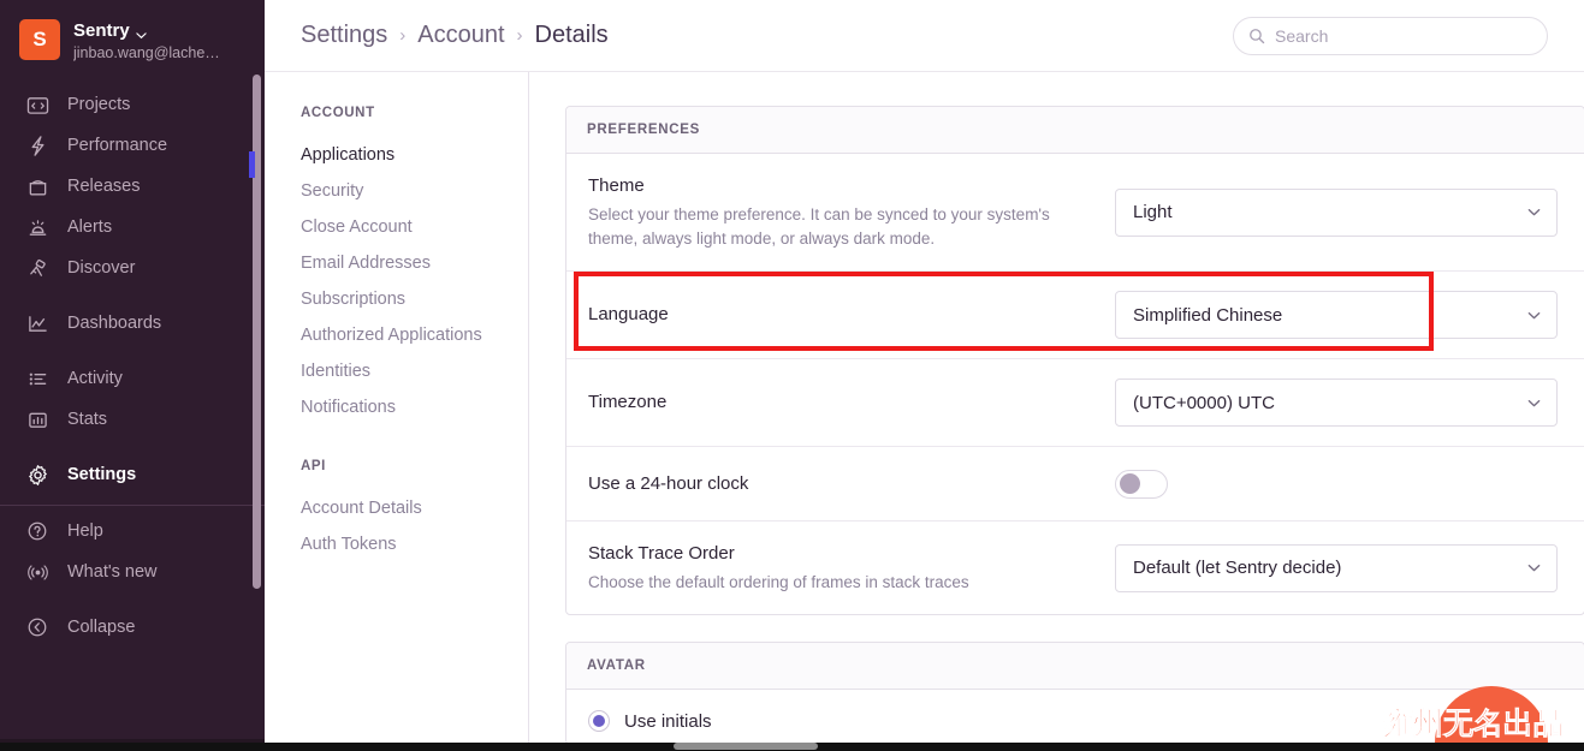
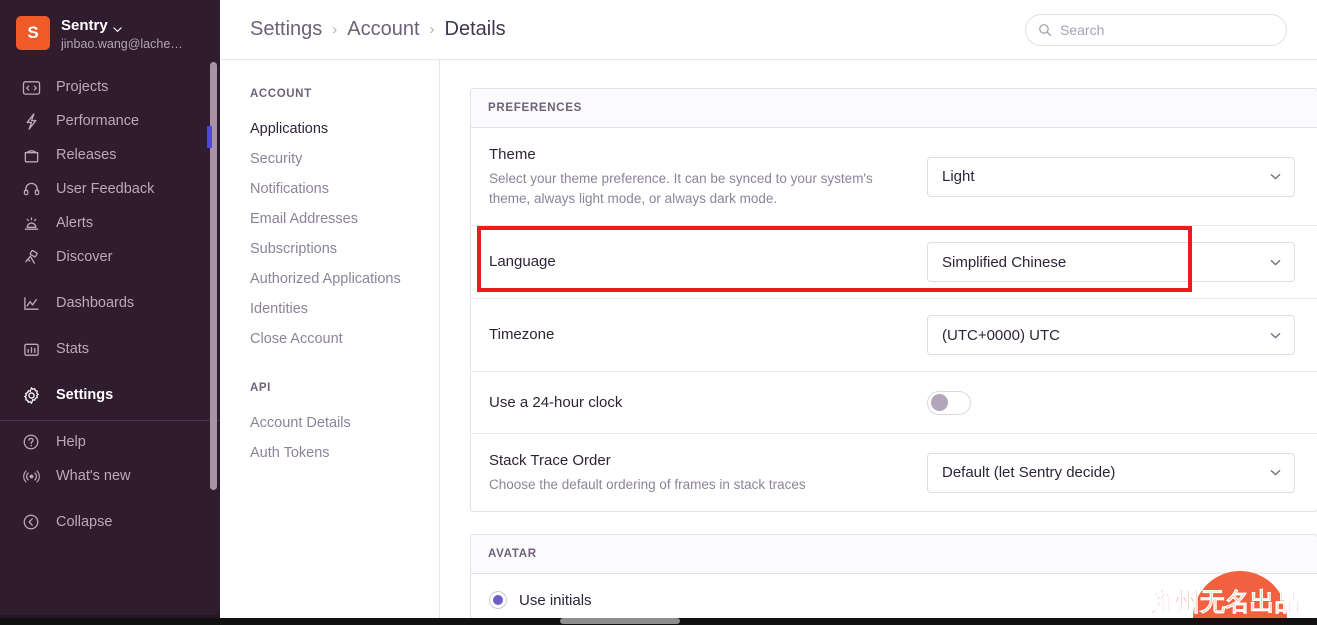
  S
  Sentry
  jinbao.wang@lache…
  Projects
  Performance
  Releases
+ User Feedback
  Alerts
  Discover
  Dashboards
- Activity
  Stats
  Settings
  Help
  What's new
  Collapse
  Settings
  ›
  Account
  ›
  Details
  Search
  ACCOUNT
  Applications
  Security
- Close Account
+ Notifications
  Email Addresses
  Subscriptions
  Authorized Applications
  Identities
- Notifications
+ Close Account
  API
  Account Details
  Auth Tokens
  PREFERENCES
  Theme
  Select your theme preference. It can be synced to your system's theme, always light mode, or always dark mode.
  Light
  Language
  Simplified Chinese
  Timezone
  (UTC+0000) UTC
  Use a 24-hour clock
  Stack Trace Order
  Choose the default ordering of frames in stack traces
  Default (let Sentry decide)
  AVATAR
  Use initials
  雍州无名出品
